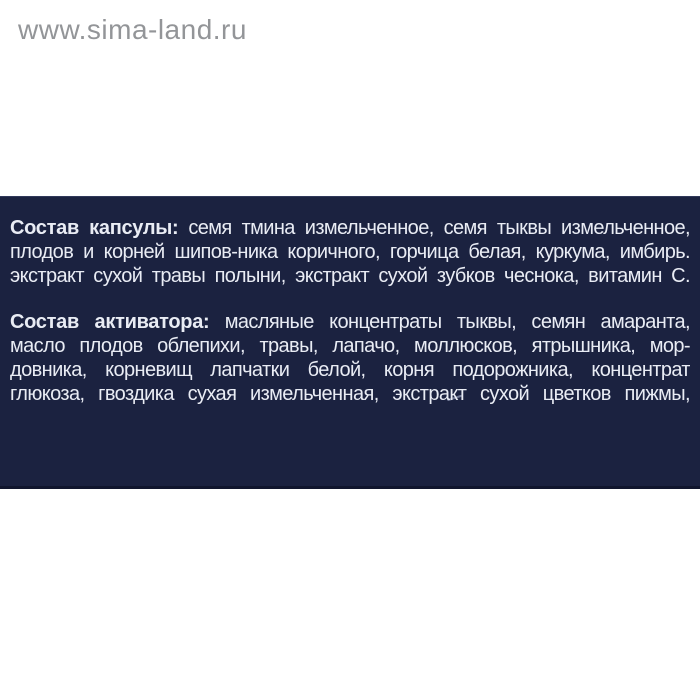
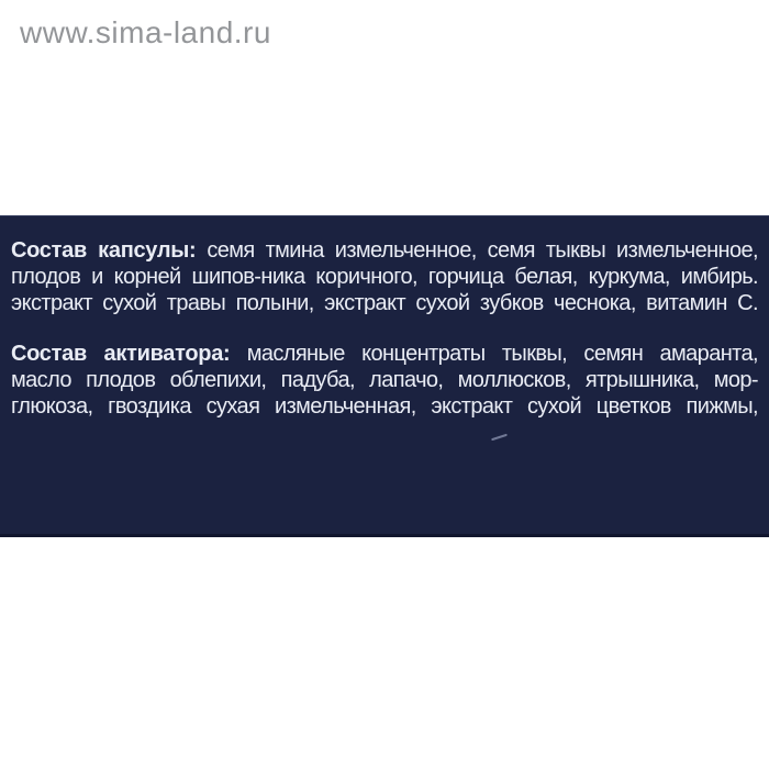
  www.sima-land.ru
  Состав капсулы: семя тмина измельченное, семя тыквы измельченное,
  плодов и корней шипов-ника коричного, горчица белая, куркума, имбирь.
  экстракт сухой травы полыни, экстракт сухой зубков чеснока, витамин С.
  Состав активатора: масляные концентраты тыквы, семян амаранта,
- масло плодов облепихи, травы, лапачо, моллюсков, ятрышника, мор-
+ масло плодов облепихи, падуба, лапачо, моллюсков, ятрышника, мор-
- довника, корневищ лапчатки белой, корня подорожника, концентрат
  глюкоза, гвоздика сухая измельченная, экстракт сухой цветков пижмы,
